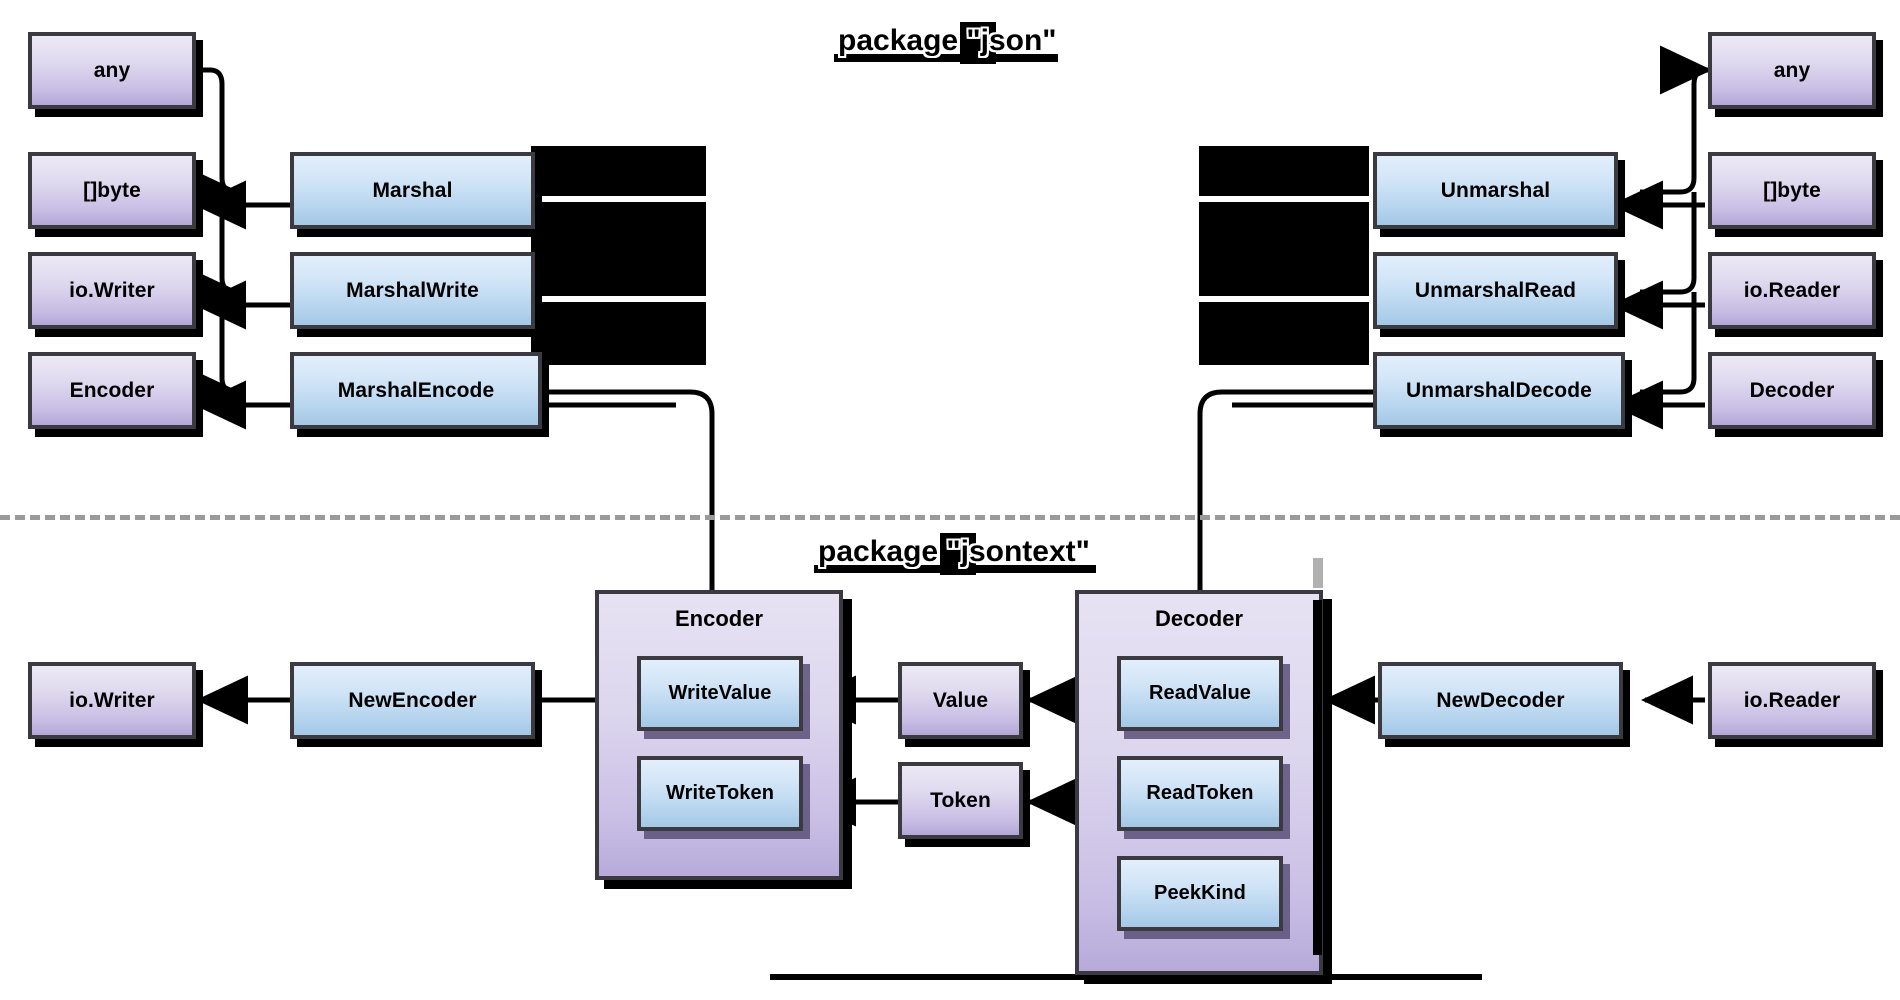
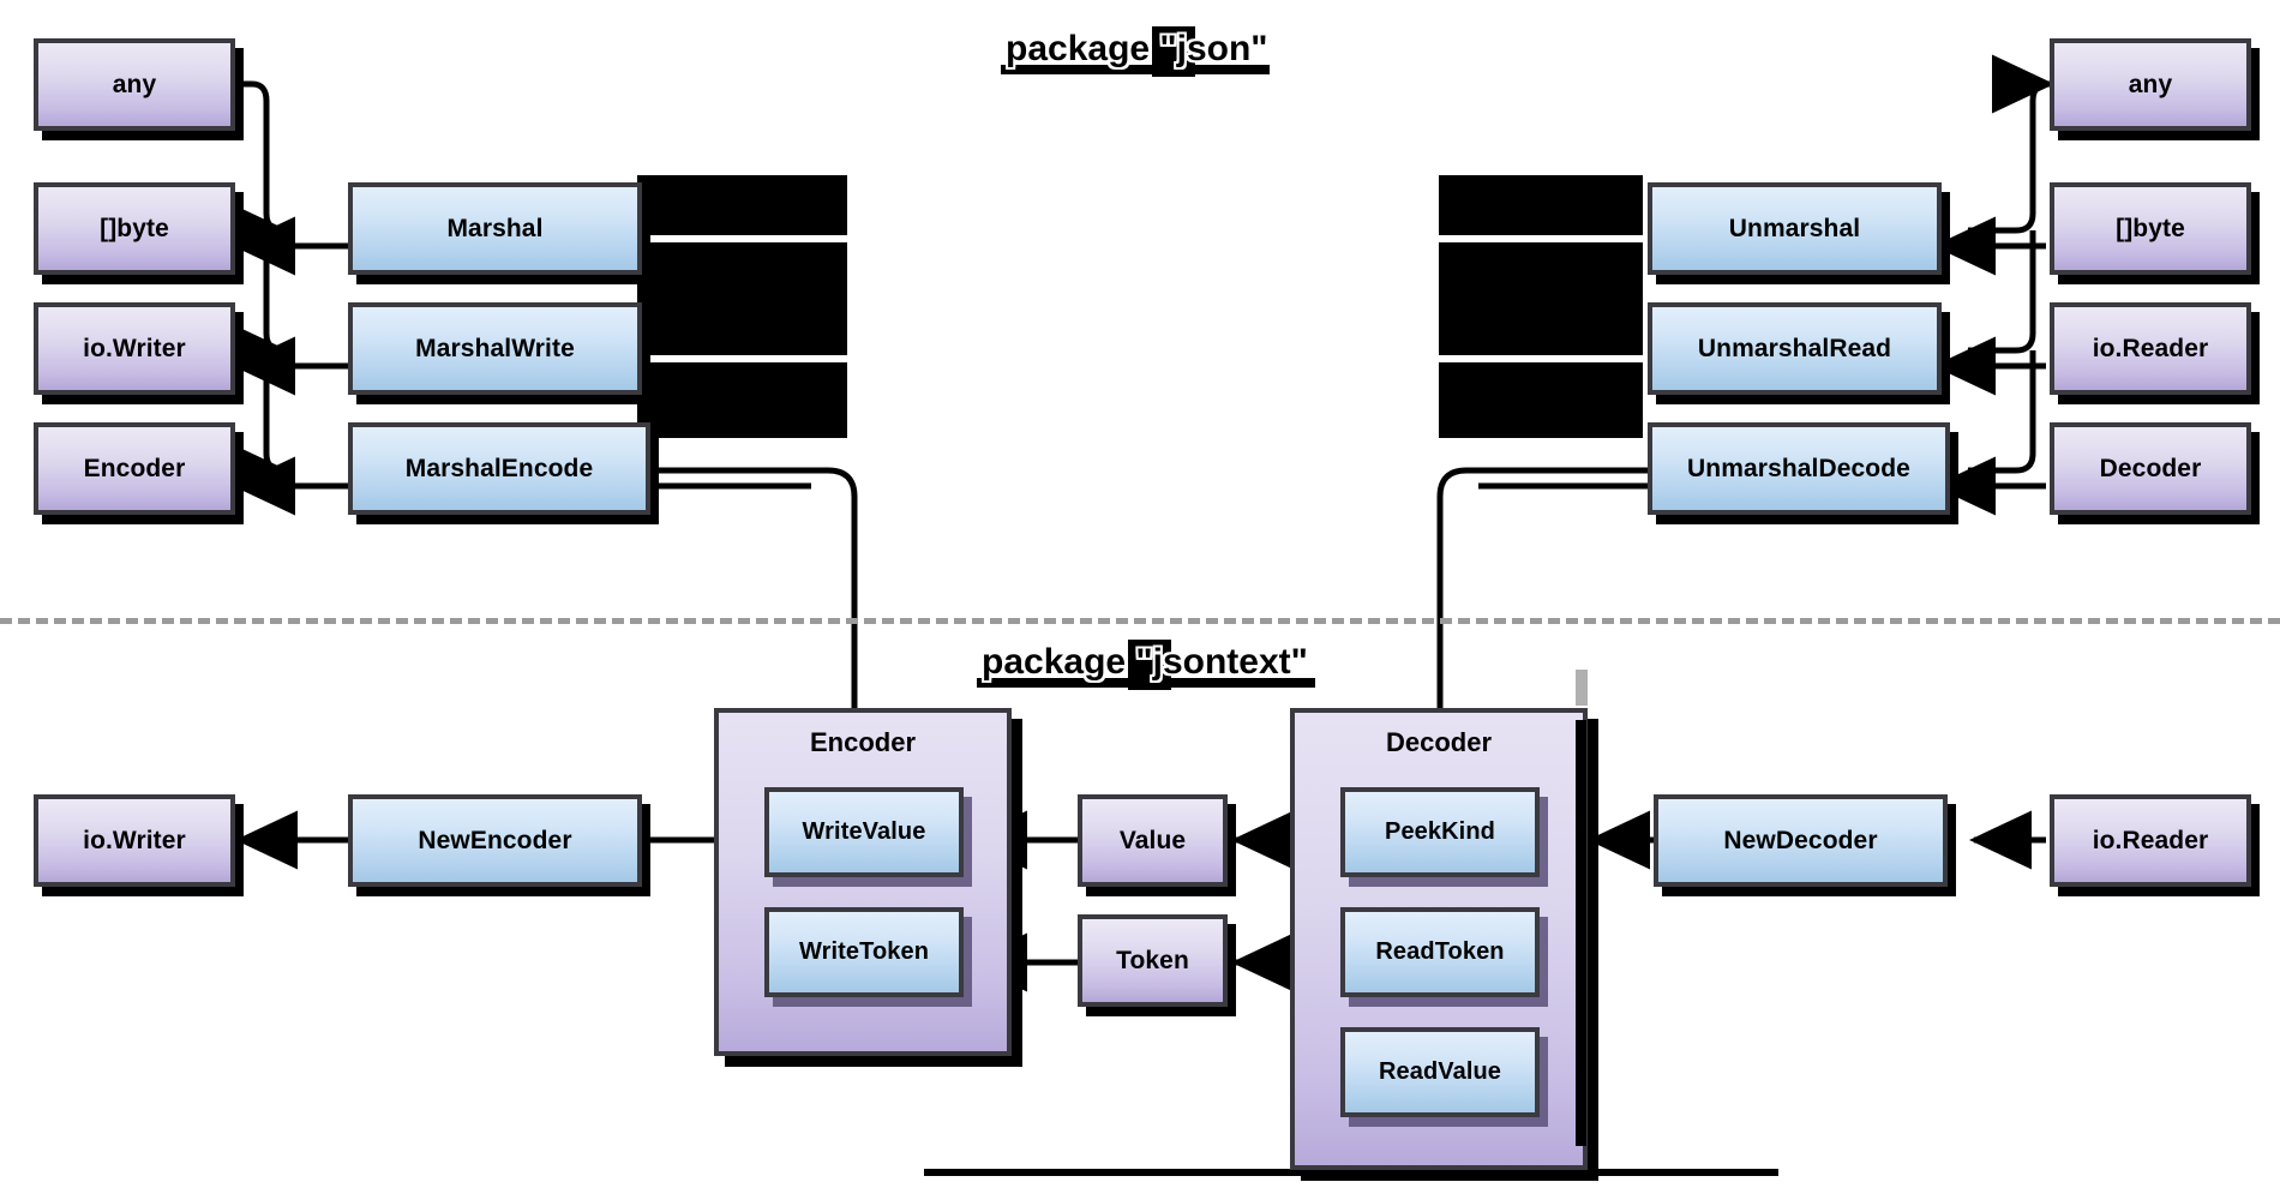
  package "json"
  package "jsontext"
  any
  []byte
  io.Writer
  Encoder
  Marshal
  MarshalWrite
  MarshalEncode
  Unmarshal
  UnmarshalRead
  UnmarshalDecode
  any
  []byte
  io.Reader
  Decoder
  Encoder
  WriteValue
  WriteToken
  Decoder
- ReadValue
+ PeekKind
  ReadToken
- PeekKind
+ ReadValue
  io.Writer
  NewEncoder
  Value
  Token
  NewDecoder
  io.Reader
